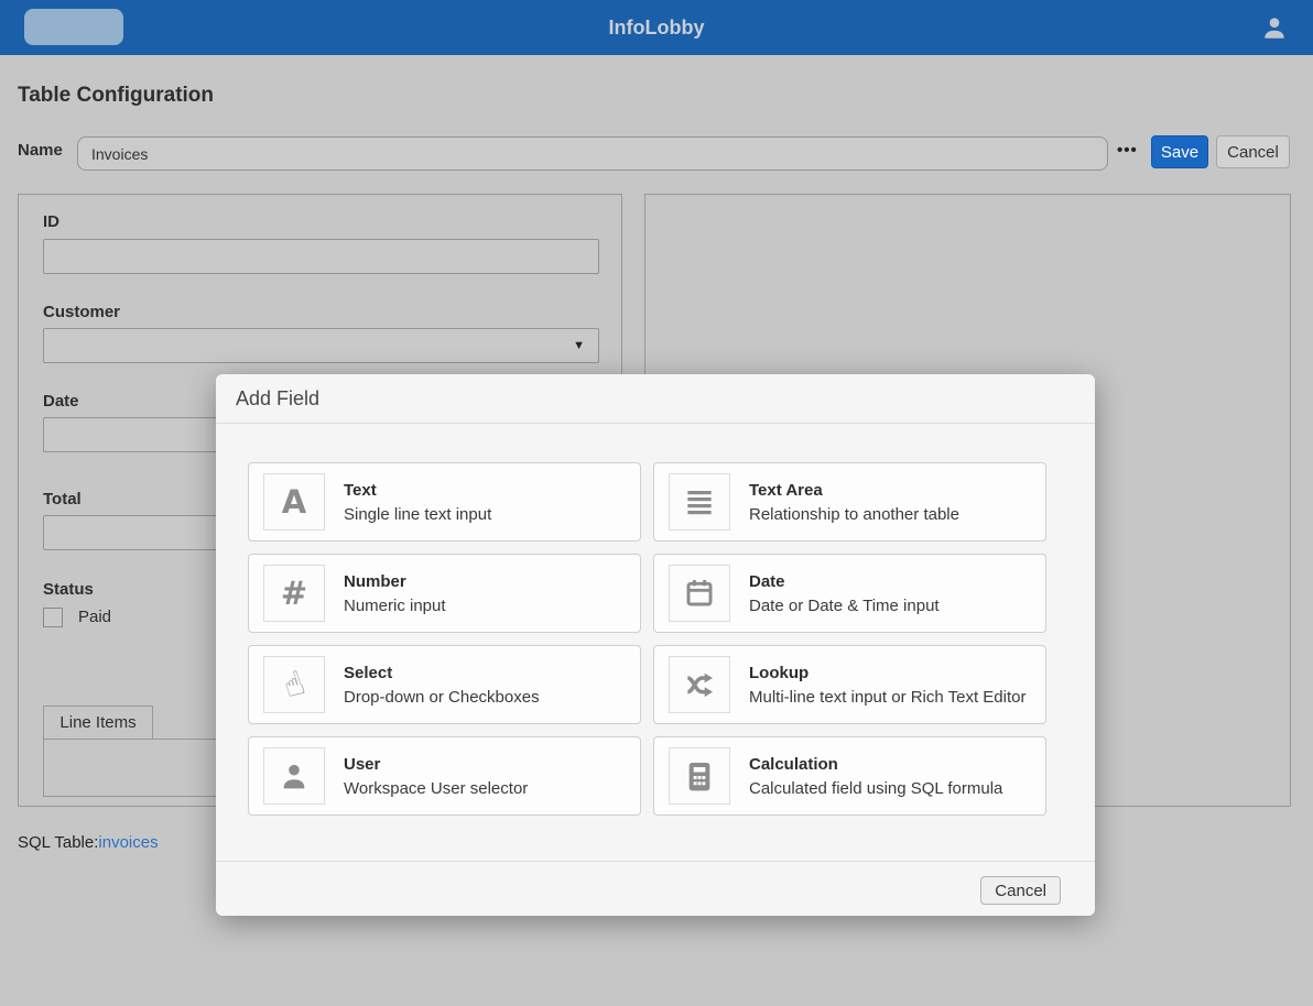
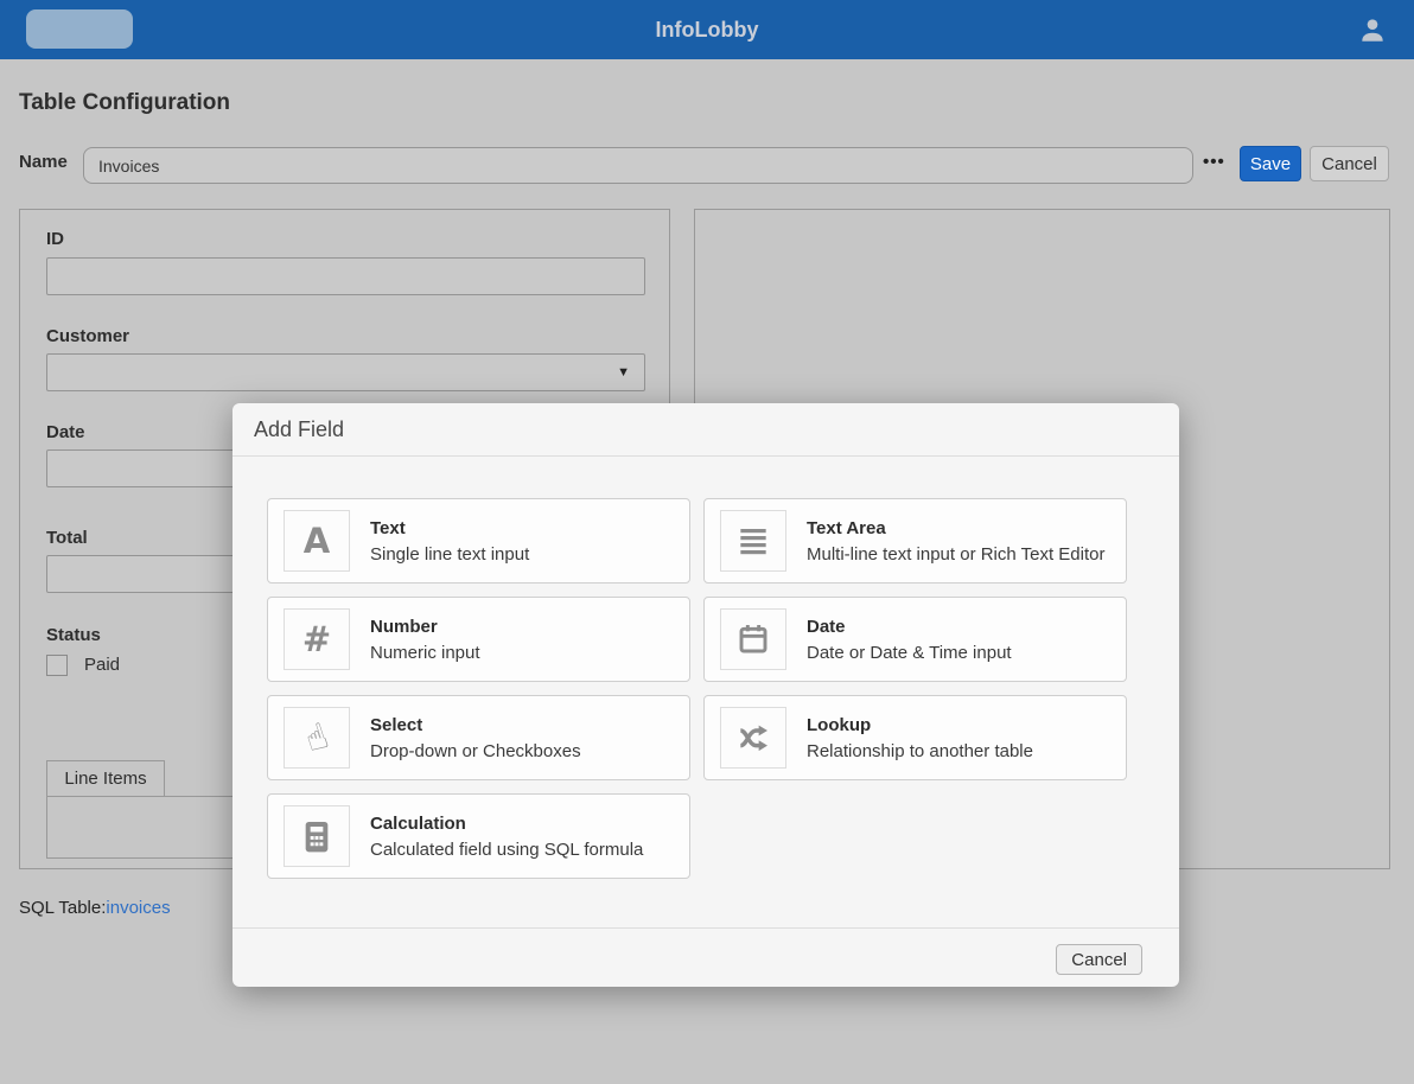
  InfoLobby
  Table Configuration
  Name
  Invoices
  •••
  Save
  Cancel
  ID
  Customer
  ▼
  Date
  Total
  Status
  Paid
  Line Items
  SQL Table:invoices
  Add Field
  A
  Text
  Single line text input
  Text Area
- Relationship to another table
+ Multi-line text input or Rich Text Editor
  #
  Number
  Numeric input
  Date
  Date or Date & Time input
  Select
  Drop-down or Checkboxes
  Lookup
- Multi-line text input or Rich Text Editor
+ Relationship to another table
- User
- Workspace User selector
  Calculation
  Calculated field using SQL formula
  Cancel
